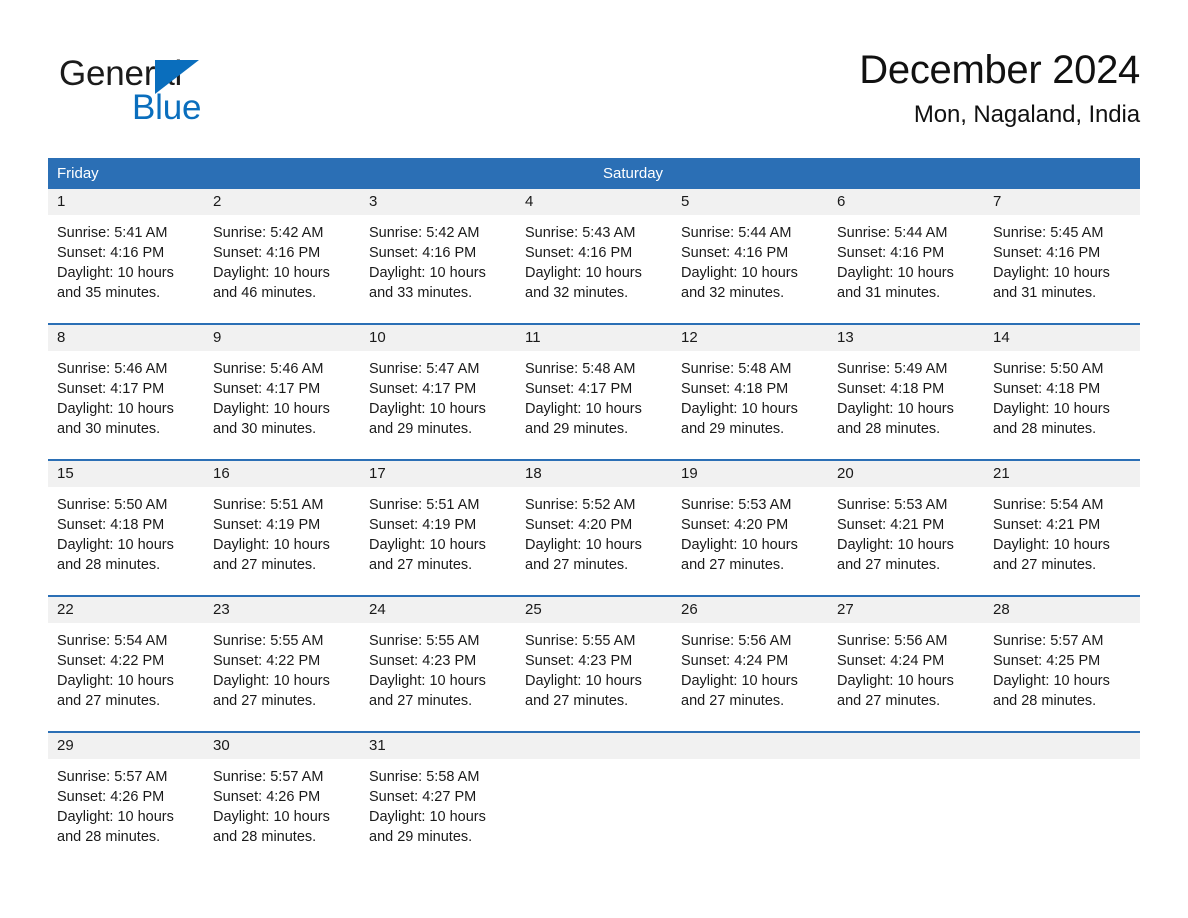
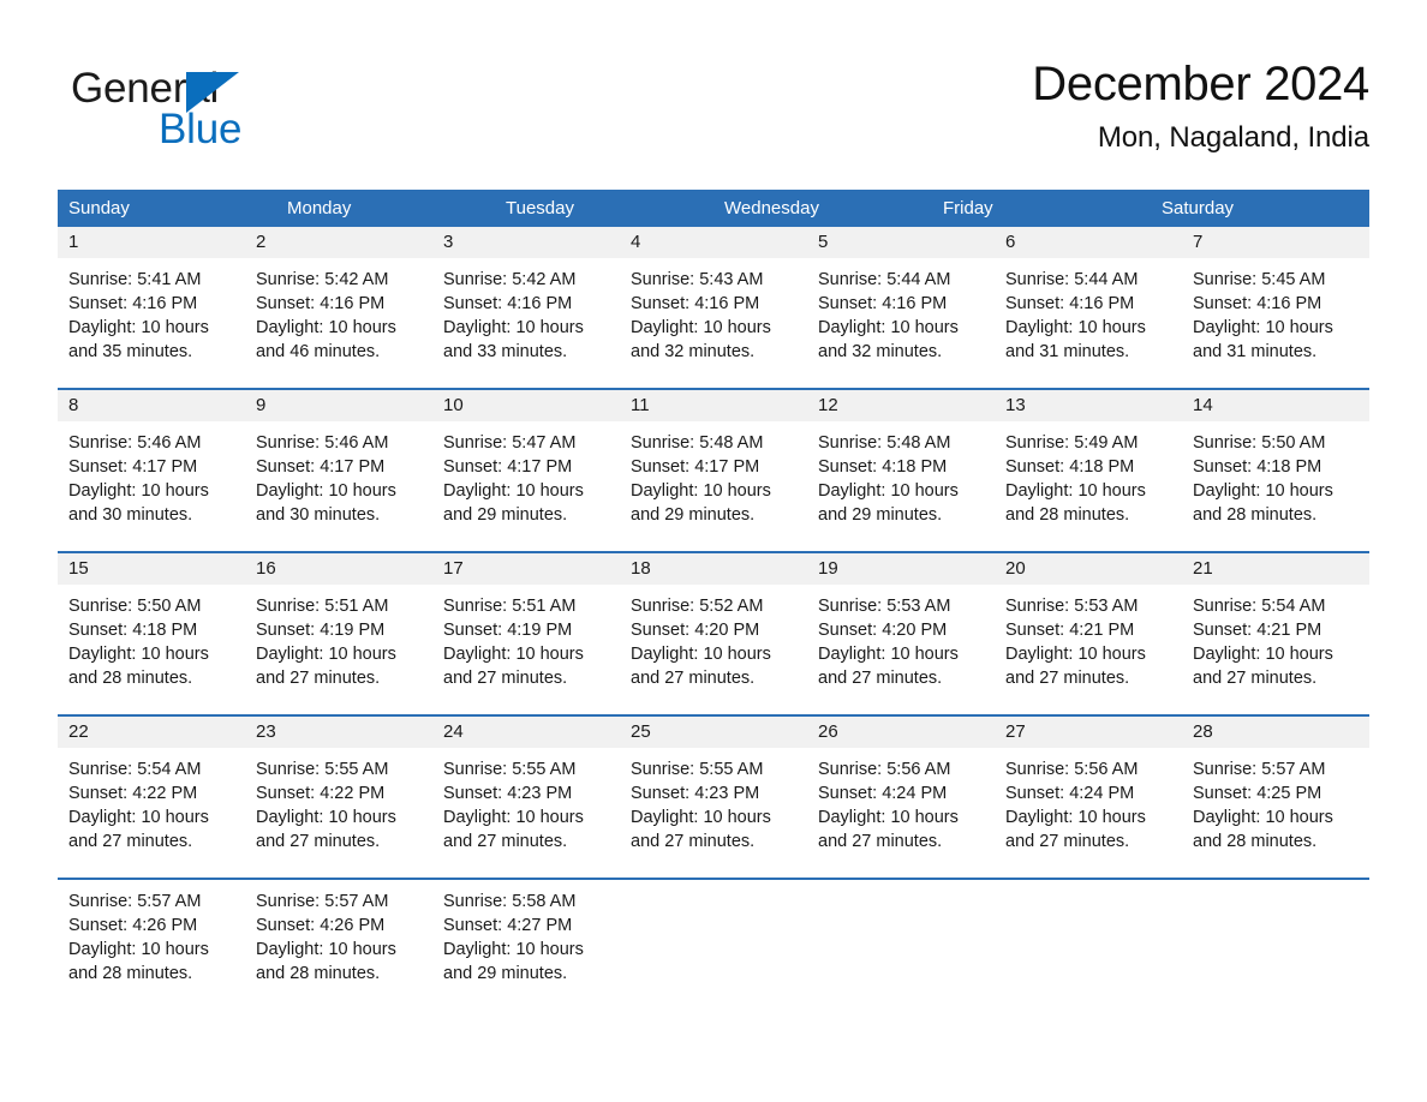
  General
  Blue
  December 2024
  Mon, Nagaland, India
+ Sunday
+ Monday
+ Tuesday
+ Wednesday
  Friday
  Saturday
  1
  2
  3
  4
  5
  6
  7
  Sunrise: 5:41 AM
  Sunset: 4:16 PM
  Daylight: 10 hours
  and 35 minutes.
  Sunrise: 5:42 AM
  Sunset: 4:16 PM
  Daylight: 10 hours
  and 46 minutes.
  Sunrise: 5:42 AM
  Sunset: 4:16 PM
  Daylight: 10 hours
  and 33 minutes.
  Sunrise: 5:43 AM
  Sunset: 4:16 PM
  Daylight: 10 hours
  and 32 minutes.
  Sunrise: 5:44 AM
  Sunset: 4:16 PM
  Daylight: 10 hours
  and 32 minutes.
  Sunrise: 5:44 AM
  Sunset: 4:16 PM
  Daylight: 10 hours
  and 31 minutes.
  Sunrise: 5:45 AM
  Sunset: 4:16 PM
  Daylight: 10 hours
  and 31 minutes.
  8
  9
  10
  11
  12
  13
  14
  Sunrise: 5:46 AM
  Sunset: 4:17 PM
  Daylight: 10 hours
  and 30 minutes.
  Sunrise: 5:46 AM
  Sunset: 4:17 PM
  Daylight: 10 hours
  and 30 minutes.
  Sunrise: 5:47 AM
  Sunset: 4:17 PM
  Daylight: 10 hours
  and 29 minutes.
  Sunrise: 5:48 AM
  Sunset: 4:17 PM
  Daylight: 10 hours
  and 29 minutes.
  Sunrise: 5:48 AM
  Sunset: 4:18 PM
  Daylight: 10 hours
  and 29 minutes.
  Sunrise: 5:49 AM
  Sunset: 4:18 PM
  Daylight: 10 hours
  and 28 minutes.
  Sunrise: 5:50 AM
  Sunset: 4:18 PM
  Daylight: 10 hours
  and 28 minutes.
  15
  16
  17
  18
  19
  20
  21
  Sunrise: 5:50 AM
  Sunset: 4:18 PM
  Daylight: 10 hours
  and 28 minutes.
  Sunrise: 5:51 AM
  Sunset: 4:19 PM
  Daylight: 10 hours
  and 27 minutes.
  Sunrise: 5:51 AM
  Sunset: 4:19 PM
  Daylight: 10 hours
  and 27 minutes.
  Sunrise: 5:52 AM
  Sunset: 4:20 PM
  Daylight: 10 hours
  and 27 minutes.
  Sunrise: 5:53 AM
  Sunset: 4:20 PM
  Daylight: 10 hours
  and 27 minutes.
  Sunrise: 5:53 AM
  Sunset: 4:21 PM
  Daylight: 10 hours
  and 27 minutes.
  Sunrise: 5:54 AM
  Sunset: 4:21 PM
  Daylight: 10 hours
  and 27 minutes.
  22
  23
  24
  25
  26
  27
  28
  Sunrise: 5:54 AM
  Sunset: 4:22 PM
  Daylight: 10 hours
  and 27 minutes.
  Sunrise: 5:55 AM
  Sunset: 4:22 PM
  Daylight: 10 hours
  and 27 minutes.
  Sunrise: 5:55 AM
  Sunset: 4:23 PM
  Daylight: 10 hours
  and 27 minutes.
  Sunrise: 5:55 AM
  Sunset: 4:23 PM
  Daylight: 10 hours
  and 27 minutes.
  Sunrise: 5:56 AM
  Sunset: 4:24 PM
  Daylight: 10 hours
  and 27 minutes.
  Sunrise: 5:56 AM
  Sunset: 4:24 PM
  Daylight: 10 hours
  and 27 minutes.
  Sunrise: 5:57 AM
  Sunset: 4:25 PM
  Daylight: 10 hours
  and 28 minutes.
- 29
- 30
- 31
  Sunrise: 5:57 AM
  Sunset: 4:26 PM
  Daylight: 10 hours
  and 28 minutes.
  Sunrise: 5:57 AM
  Sunset: 4:26 PM
  Daylight: 10 hours
  and 28 minutes.
  Sunrise: 5:58 AM
  Sunset: 4:27 PM
  Daylight: 10 hours
  and 29 minutes.
